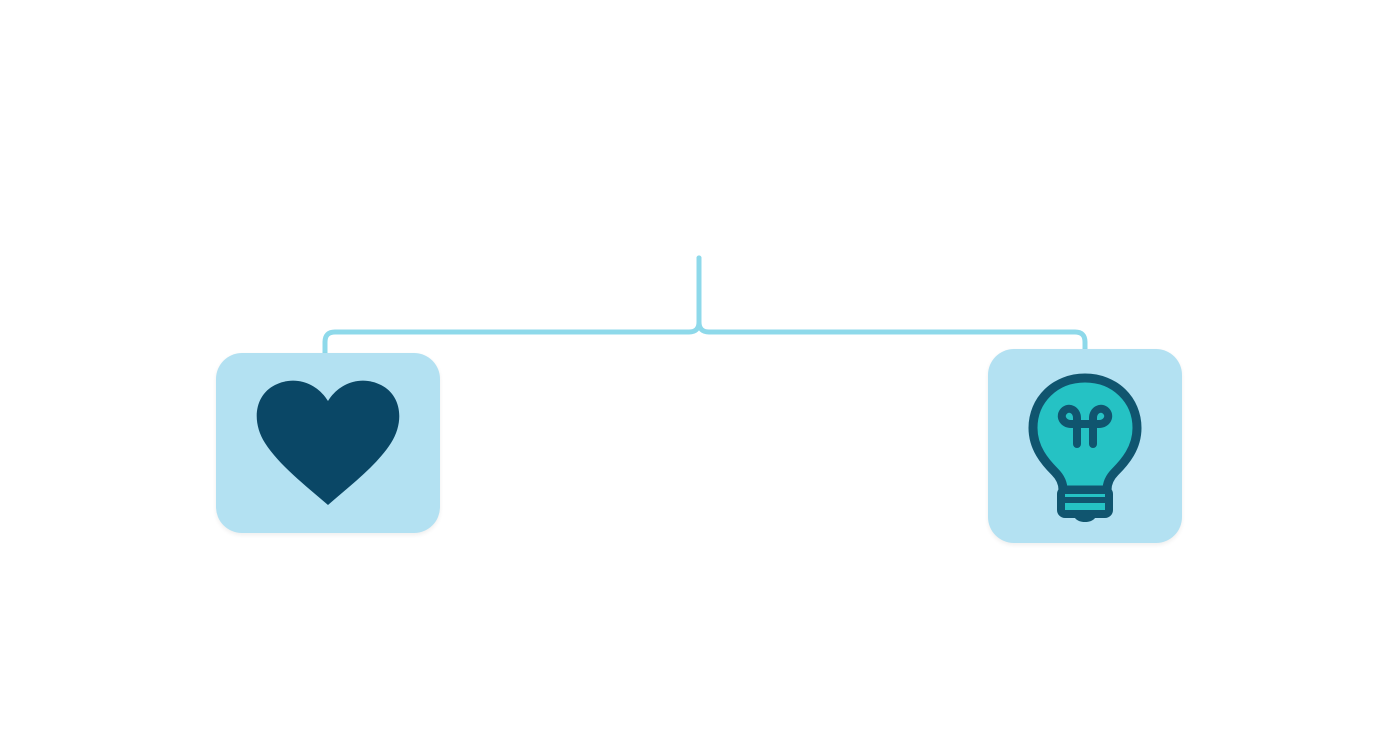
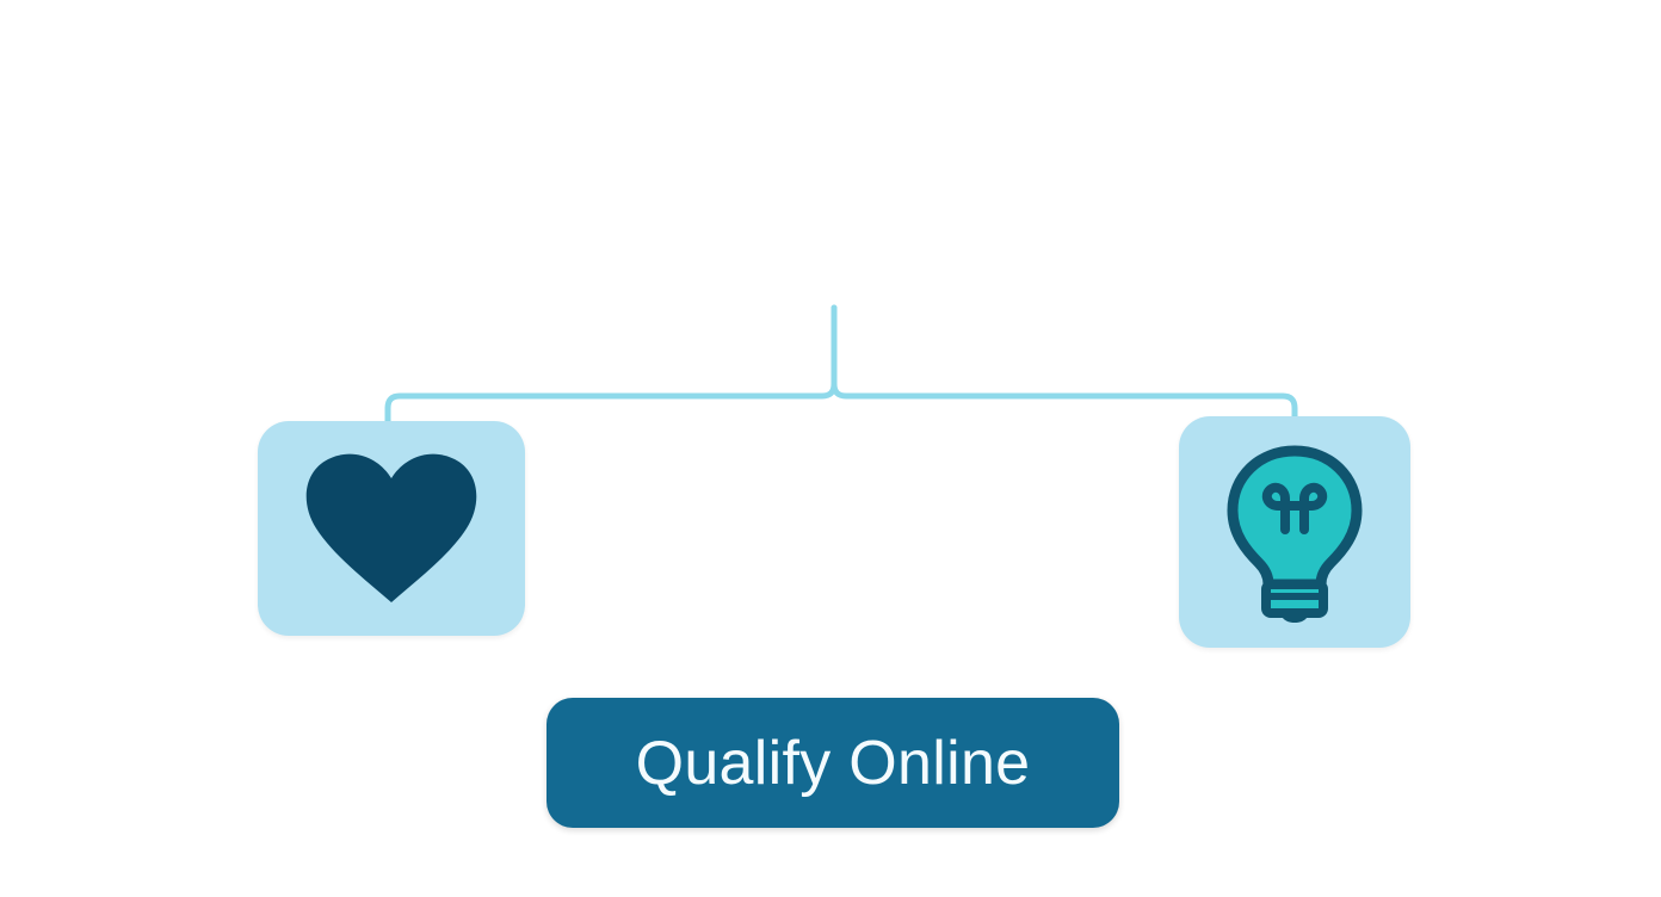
+ Qualify Online
